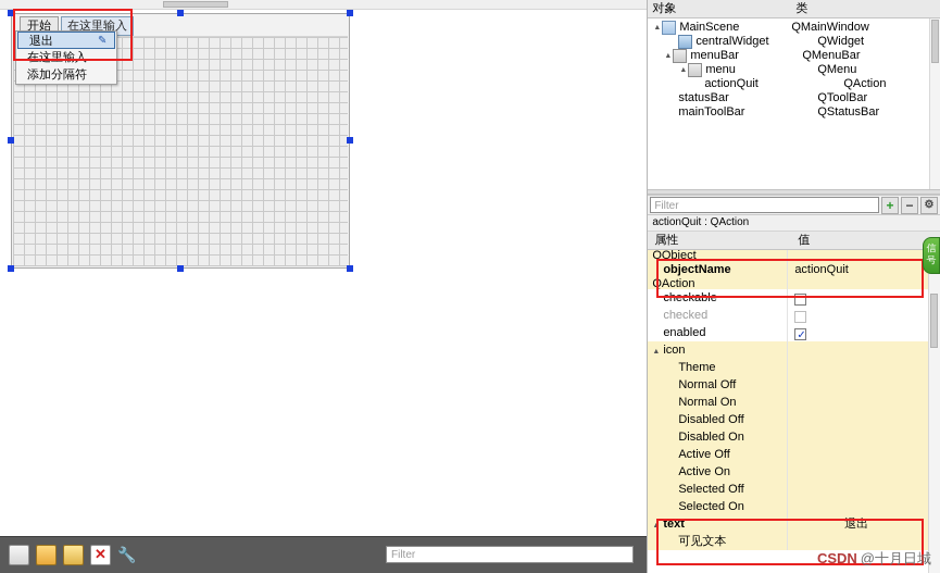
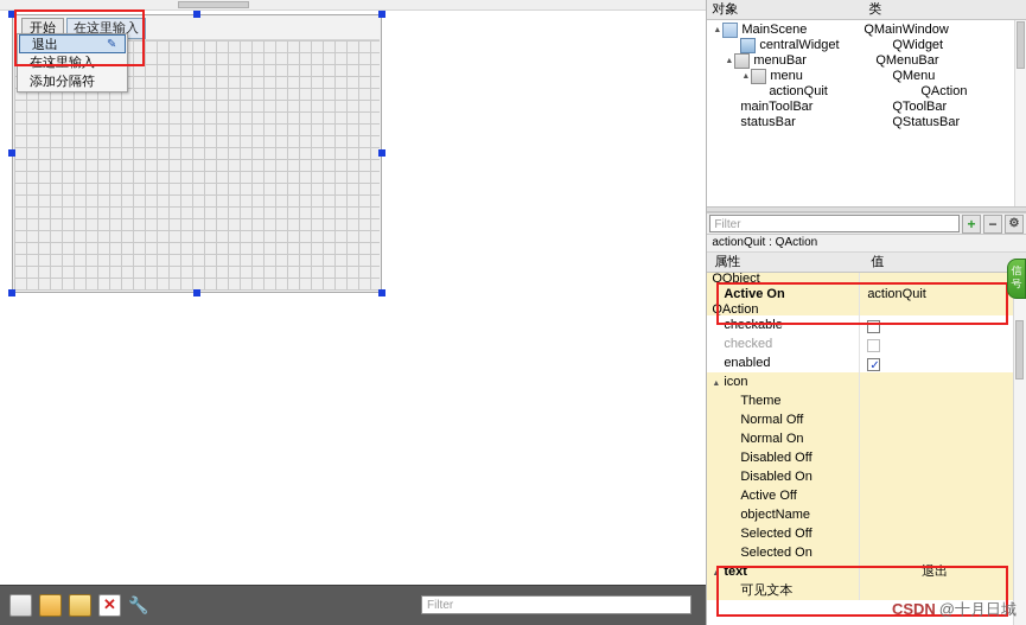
  开始
  在这里输入
  退出
  ✎
  在这里输入
  添加分隔符
  ✕
  🔧
  Filter
  对象
  类
  MainScene
  QMainWindow
  centralWidget
  QWidget
  menuBar
  QMenuBar
  menu
  QMenu
  actionQuit
  QAction
- statusBar
+ mainToolBar
  QToolBar
- mainToolBar
+ statusBar
  QStatusBar
  Filter
  +
  −
  ⚙
  actionQuit : QAction
  属性
  值
  QObject
- objectName
+ Active On
  actionQuit
  QAction
  checkable
  checked
  enabled
  icon
  Theme
  Normal Off
  Normal On
  Disabled Off
  Disabled On
  Active Off
- Active On
+ objectName
  Selected Off
  Selected On
  text
  退出
  可见文本
  信号
  CSDN @十月日城
